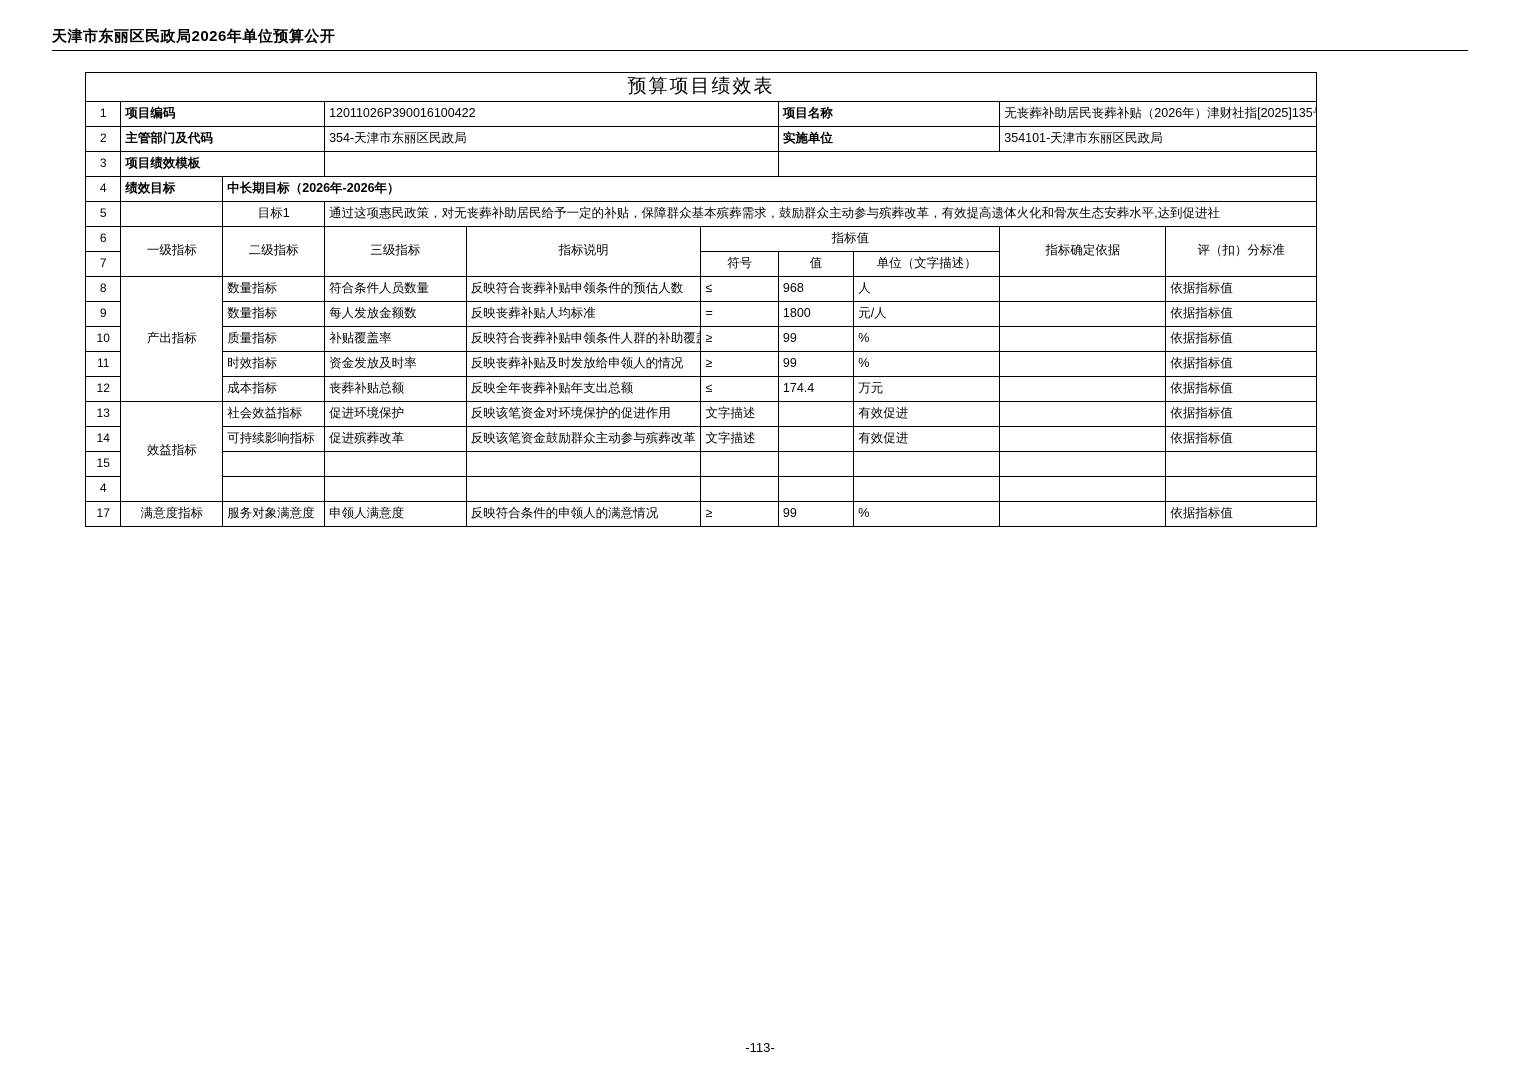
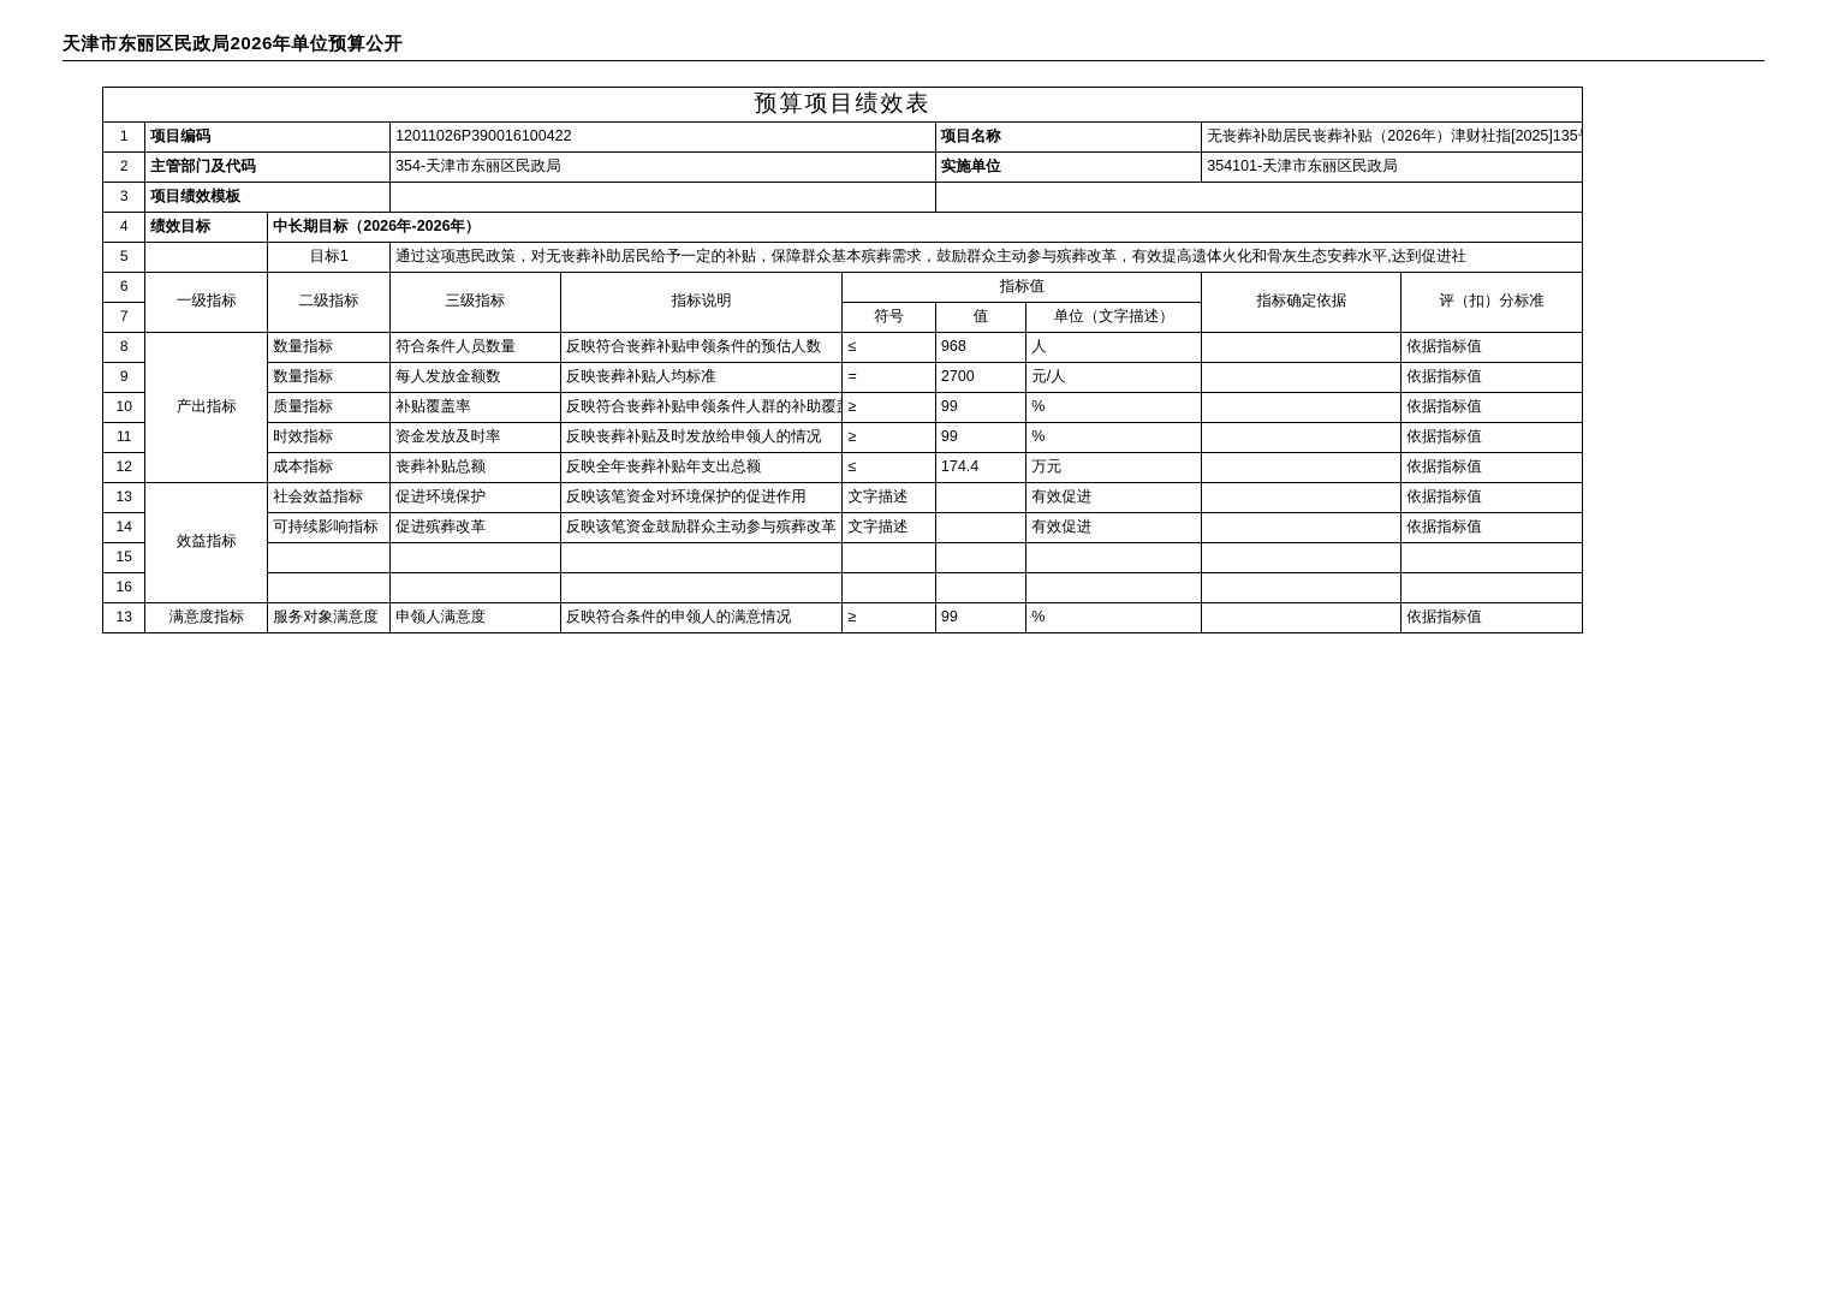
  天津市东丽区民政局2026年单位预算公开
  预算项目绩效表
  1	项目编码	12011026P390016100422	项目名称	无丧葬补助居民丧葬补贴（2026年）津财社指[2025]135
  2	主管部门及代码	354-天津市东丽区民政局	实施单位	354101-天津市东丽区民政局
  3	项目绩效模板
  4	绩效目标	中长期目标（2026年-2026年）
  5		目标1	通过这项惠民政策，对无丧葬补助居民给予一定的补贴，保障群众基本殡葬需求，鼓励群众主动参与殡葬改革，有效提高遗体火化和骨灰生态安葬水平,达到促进社
  6	一级指标	二级指标	三级指标	指标说明	指标值	指标确定依据	评（扣）分标准
  7	符号	值	单位（文字描述）
  8	产出指标	数量指标	符合条件人员数量	反映符合丧葬补贴申领条件的预估人数	≤	968	人		依据指标值
- 9	数量指标	每人发放金额数	反映丧葬补贴人均标准	=	1800	元/人		依据指标值
+ 9	数量指标	每人发放金额数	反映丧葬补贴人均标准	=	2700	元/人		依据指标值
  10	质量指标	补贴覆盖率	反映符合丧葬补贴申领条件人群的补助覆	≥	99	%		依据指标值
  11	时效指标	资金发放及时率	反映丧葬补贴及时发放给申领人的情况	≥	99	%		依据指标值
  12	成本指标	丧葬补贴总额	反映全年丧葬补贴年支出总额	≤	174.4	万元		依据指标值
  13	效益指标	社会效益指标	促进环境保护	反映该笔资金对环境保护的促进作用	文字描述		有效促进		依据指标值
  14	可持续影响指标	促进殡葬改革	反映该笔资金鼓励群众主动参与殡葬改革	文字描述		有效促进		依据指标值
  15
- 4
+ 16
- 17	满意度指标	服务对象满意度	申领人满意度	反映符合条件的申领人的满意情况	≥	99	%		依据指标值
+ 13	满意度指标	服务对象满意度	申领人满意度	反映符合条件的申领人的满意情况	≥	99	%		依据指标值
- -113-
